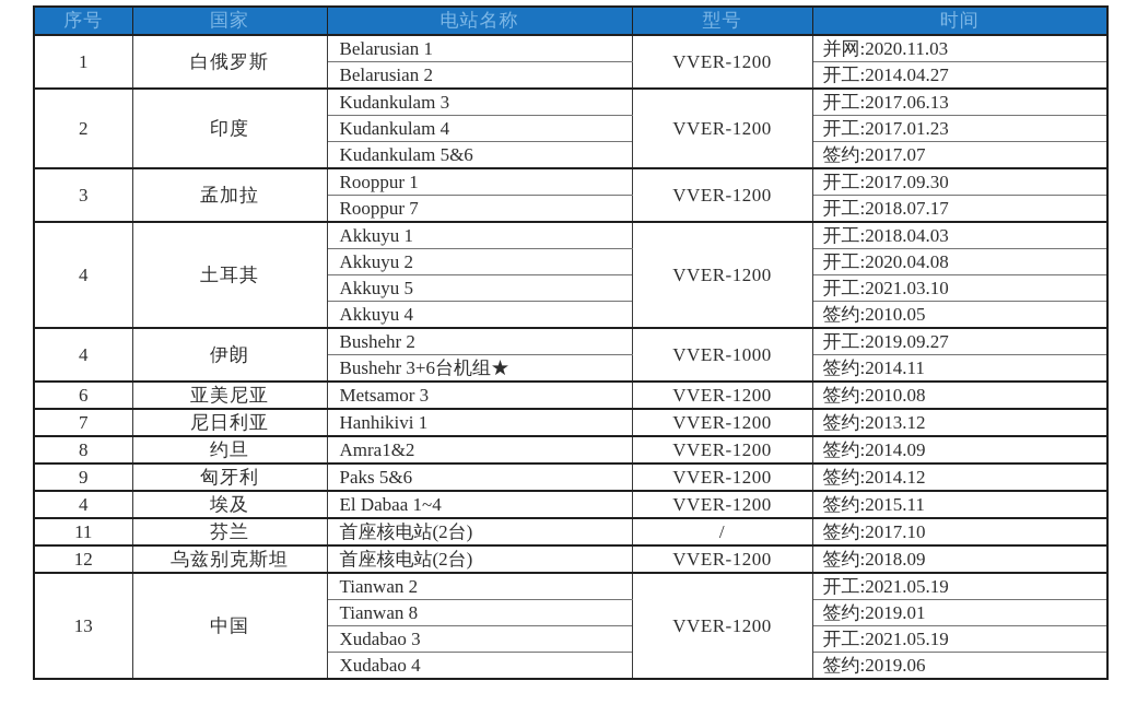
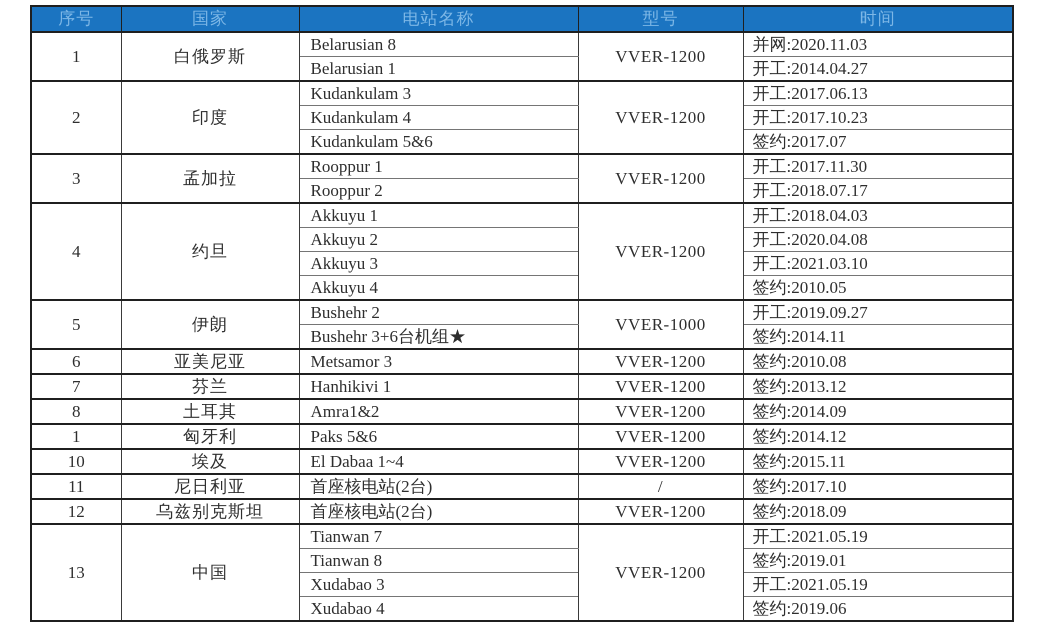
  序号	国家	电站名称	型号	时间
- 1	白俄罗斯	Belarusian 1	VVER-1200	并网:2020.11.03
+ 1	白俄罗斯	Belarusian 8	VVER-1200	并网:2020.11.03
- Belarusian 2	开工:2014.04.27
+ Belarusian 1	开工:2014.04.27
  2	印度	Kudankulam 3	VVER-1200	开工:2017.06.13
- Kudankulam 4	开工:2017.01.23
+ Kudankulam 4	开工:2017.10.23
  Kudankulam 5&6	签约:2017.07
- 3	孟加拉	Rooppur 1	VVER-1200	开工:2017.09.30
+ 3	孟加拉	Rooppur 1	VVER-1200	开工:2017.11.30
- Rooppur 7	开工:2018.07.17
+ Rooppur 2	开工:2018.07.17
- 4	土耳其	Akkuyu 1	VVER-1200	开工:2018.04.03
+ 4	约旦	Akkuyu 1	VVER-1200	开工:2018.04.03
  Akkuyu 2	开工:2020.04.08
- Akkuyu 5	开工:2021.03.10
+ Akkuyu 3	开工:2021.03.10
  Akkuyu 4	签约:2010.05
- 4	伊朗	Bushehr 2	VVER-1000	开工:2019.09.27
+ 5	伊朗	Bushehr 2	VVER-1000	开工:2019.09.27
  Bushehr 3+6台机组★	签约:2014.11
  6	亚美尼亚	Metsamor 3	VVER-1200	签约:2010.08
- 7	尼日利亚	Hanhikivi 1	VVER-1200	签约:2013.12
+ 7	芬兰	Hanhikivi 1	VVER-1200	签约:2013.12
- 8	约旦	Amra1&2	VVER-1200	签约:2014.09
+ 8	土耳其	Amra1&2	VVER-1200	签约:2014.09
- 9	匈牙利	Paks 5&6	VVER-1200	签约:2014.12
+ 1	匈牙利	Paks 5&6	VVER-1200	签约:2014.12
- 4	埃及	El Dabaa 1~4	VVER-1200	签约:2015.11
+ 10	埃及	El Dabaa 1~4	VVER-1200	签约:2015.11
- 11	芬兰	首座核电站(2台)	/	签约:2017.10
+ 11	尼日利亚	首座核电站(2台)	/	签约:2017.10
  12	乌兹别克斯坦	首座核电站(2台)	VVER-1200	签约:2018.09
- 13	中国	Tianwan 2	VVER-1200	开工:2021.05.19
+ 13	中国	Tianwan 7	VVER-1200	开工:2021.05.19
  Tianwan 8	签约:2019.01
  Xudabao 3	开工:2021.05.19
  Xudabao 4	签约:2019.06
